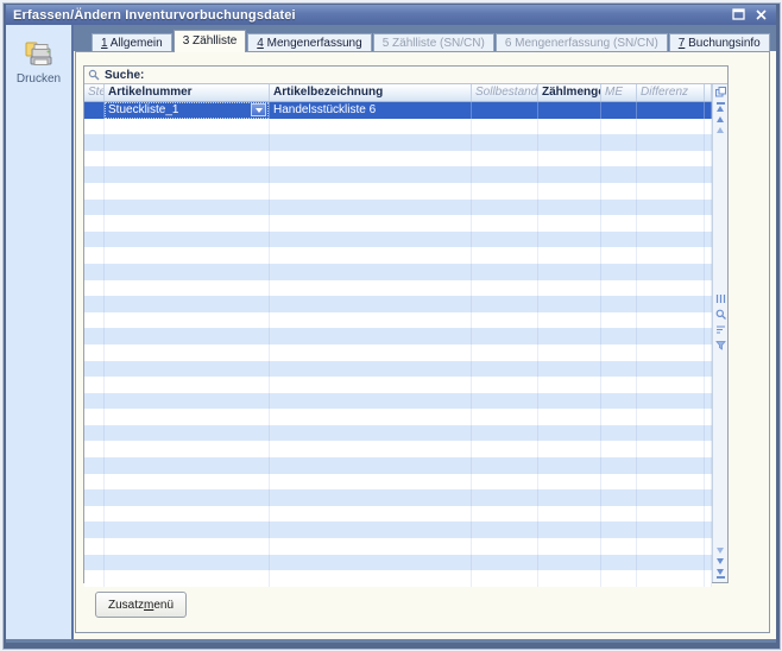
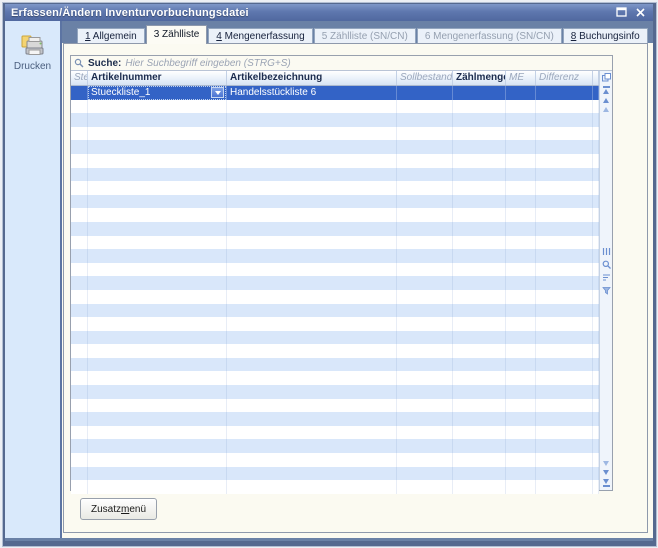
  Erfassen/Ändern Inventurvorbuchungsdatei
  Drucken
  1 Allgemein
  3 Zählliste
  4 Mengenerfassung
  5 Zählliste (SN/CN)
  6 Mengenerfassung (SN/CN)
- 7 Buchungsinfo
+ 8 Buchungsinfo
  Suche:
+ Hier Suchbegriff eingeben (STRG+S)
  Ste
  Artikelnummer
  Artikelbezeichnung
  Sollbestand
  Zählmeng
  ME
  Differenz
  Stueckliste_1
  Handelsstückliste 6
  Zusatz
  m
  enü
